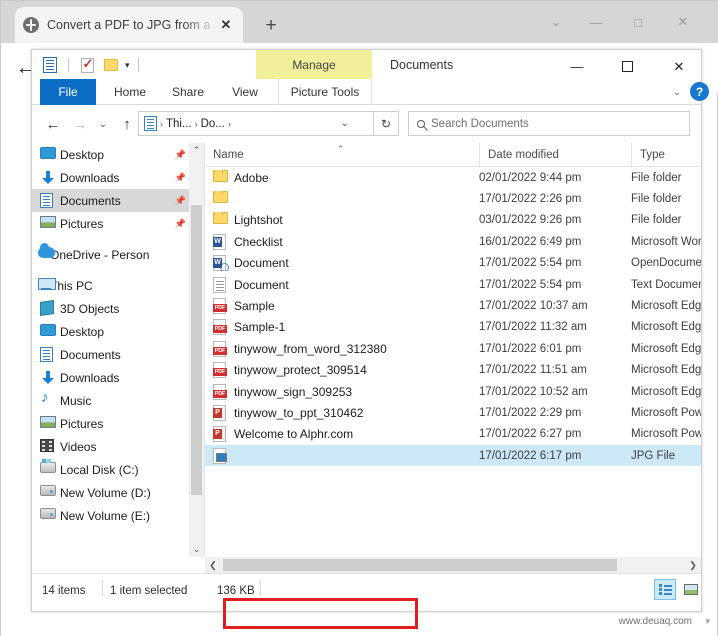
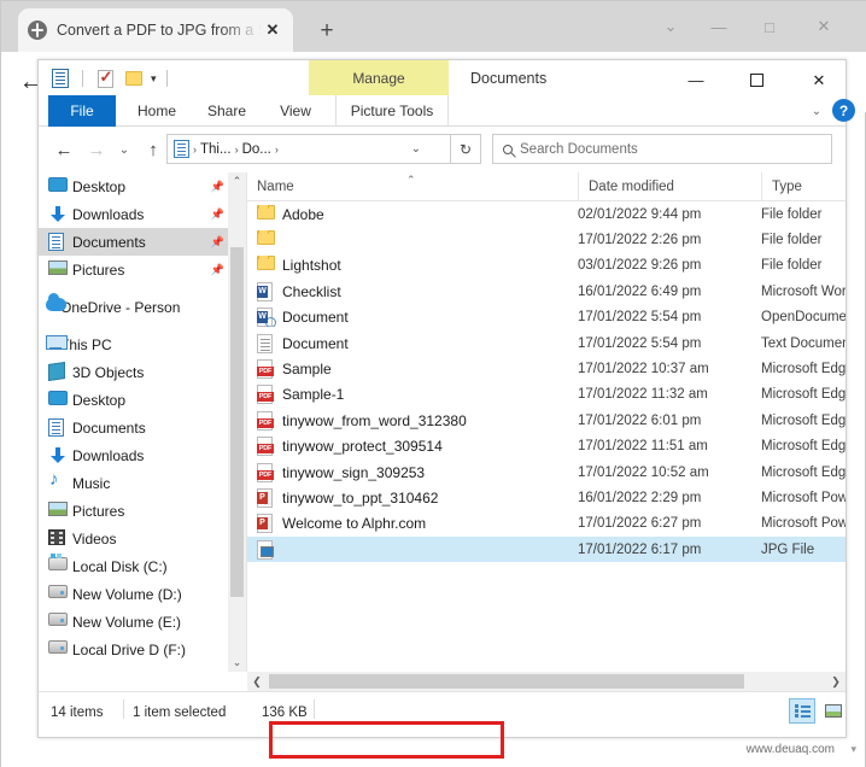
  Convert a PDF to JPG from a
  ✕
  +
  ⌄
  —
  □
  ✕
  ←
  ▾
  Manage
  Documents
  —
  ✕
  File
  Home
  Share
  View
  Picture Tools
  ⌄
  ?
  ←
  →
  ⌄
  ↑
  ›
  Thi...
  ›
  Do...
  ›
  ⌄
  ↻
  Search Documents
  Desktop
  📌
  Downloads
  📌
  Documents
  📌
  Pictures
  📌
  OneDrive - Person
  his PC
  3D Objects
  Desktop
  Documents
  Downloads
  Music
  Pictures
  Videos
  Local Disk (C:)
  New Volume (D:)
  New Volume (E:)
+ Local Drive D (F:)
  ⌃
  ⌄
  Name
  ⌃
  Date modified
  Type
  Adobe
  02/01/2022 9:44 pm
  File folder
  17/01/2022 2:26 pm
  File folder
  Lightshot
  03/01/2022 9:26 pm
  File folder
  Checklist
  16/01/2022 6:49 pm
  Microsoft Wor
  Document
  17/01/2022 5:54 pm
  OpenDocume
  Document
  17/01/2022 5:54 pm
  Text Docume
  Sample
  17/01/2022 10:37 am
  Microsoft Edg
  Sample-1
  17/01/2022 11:32 am
  Microsoft Edg
  tinywow_from_word_312380
  17/01/2022 6:01 pm
  Microsoft Edg
  tinywow_protect_309514
  17/01/2022 11:51 am
  Microsoft Edg
  tinywow_sign_309253
  17/01/2022 10:52 am
  Microsoft Edg
  tinywow_to_ppt_310462
- 17/01/2022 2:29 pm
+ 16/01/2022 2:29 pm
  Microsoft Pow
  Welcome to Alphr.com
  17/01/2022 6:27 pm
  Microsoft Pow
  17/01/2022 6:17 pm
  JPG File
  ❮
  ❯
  14 items
  1 item selected
  136 KB
  www.deuaq.com
  ▾
